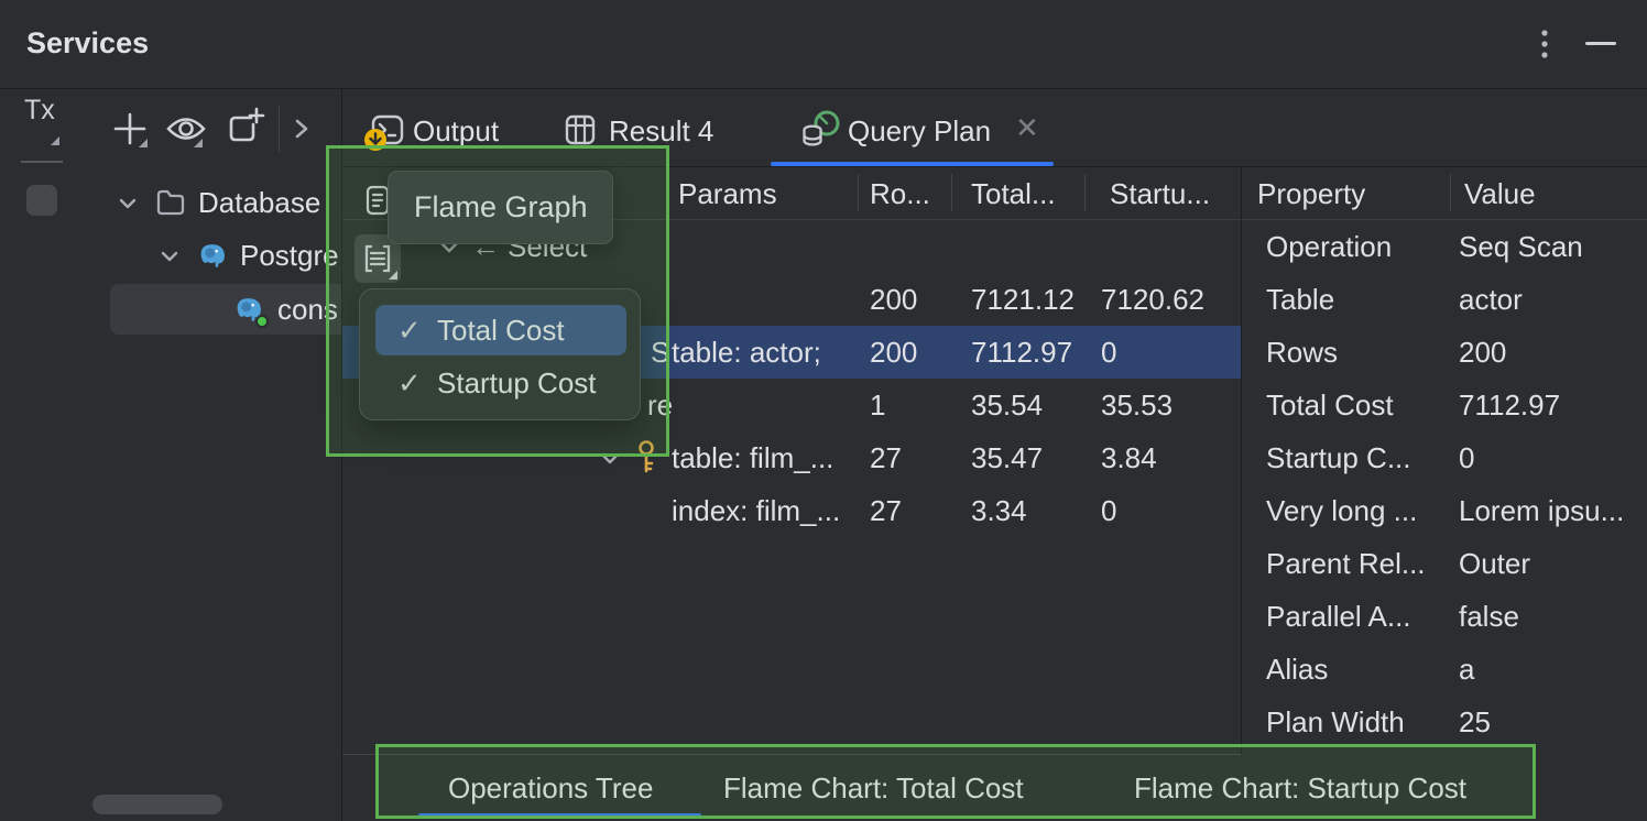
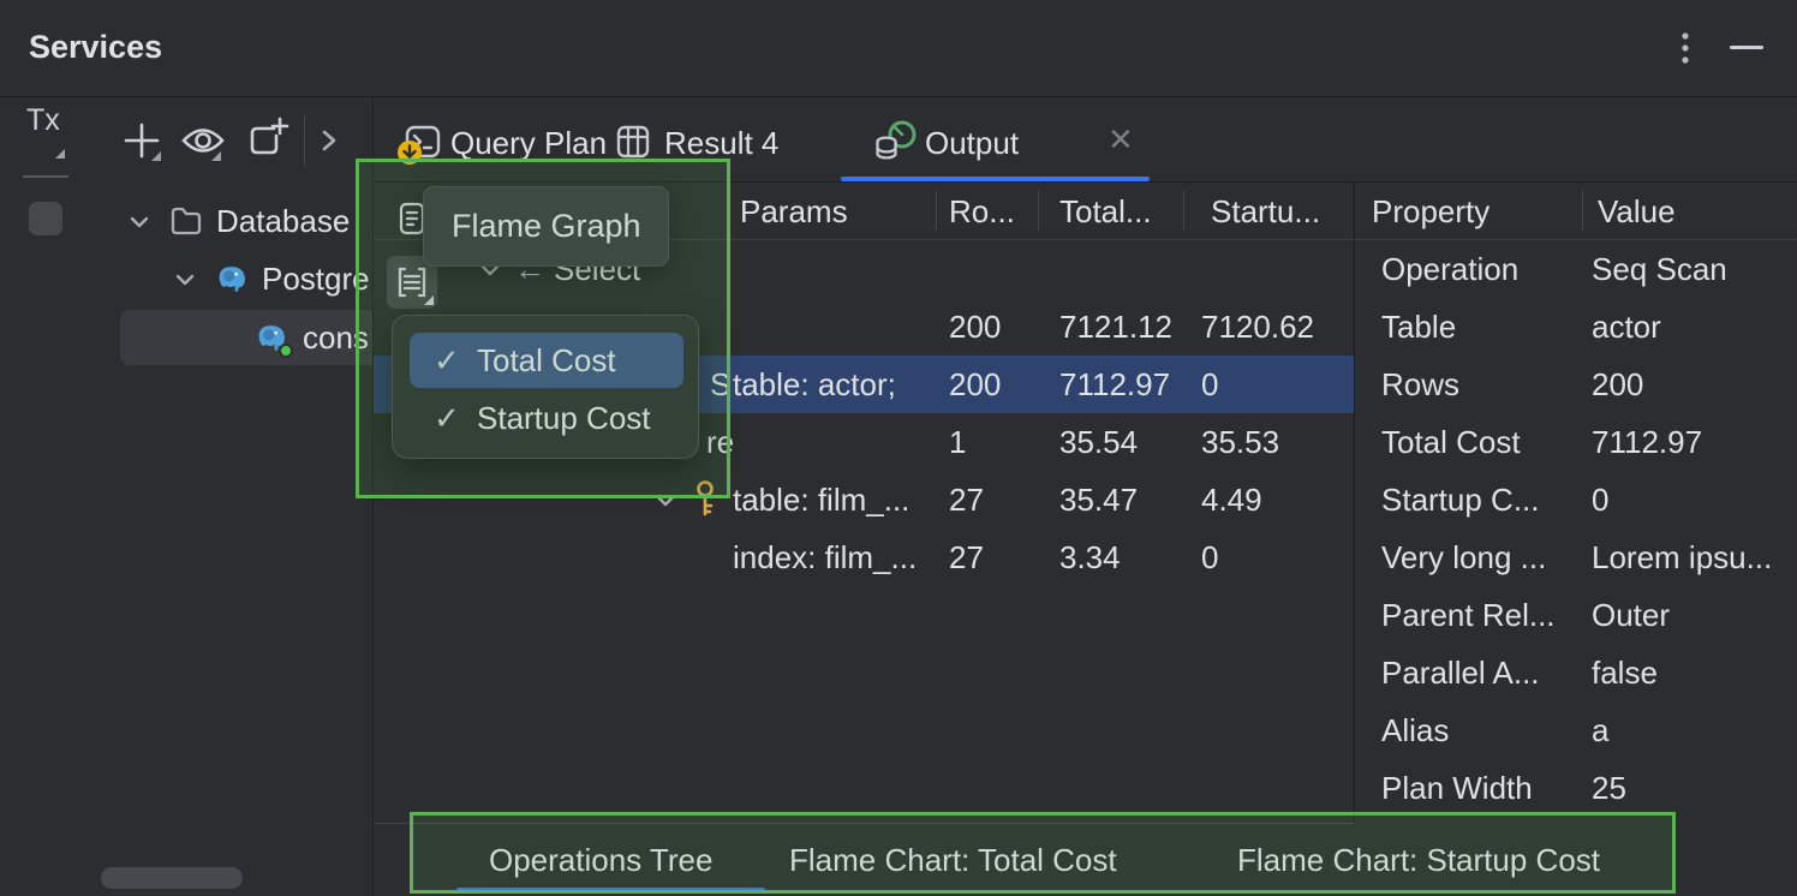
  Services
  Tx
  Database
  Postgre
  cons
- Output
+ Query Plan
  Result 4
- Query Plan
+ Output
  ✕
  Params
  Ro...
  Total...
  Startu...
  ←
  Select
  200
  7121.12
  7120.62
  S
  table: actor;
  200
  7112.97
  0
  re
  1
  35.54
  35.53
  table: film_...
  27
  35.47
- 3.84
+ 4.49
  index: film_...
  27
  3.34
  0
  Property
  Value
  Operation
  Seq Scan
  Table
  actor
  Rows
  200
  Total Cost
  7112.97
  Startup C...
  0
  Very long ...
  Lorem ipsu...
  Parent Rel...
  Outer
  Parallel A...
  false
  Alias
  a
  Plan Width
  25
  Operations Tree
  Flame Chart: Total Cost
  Flame Chart: Startup Cost
  Flame Graph
  ✓
  Total Cost
  ✓
  Startup Cost
